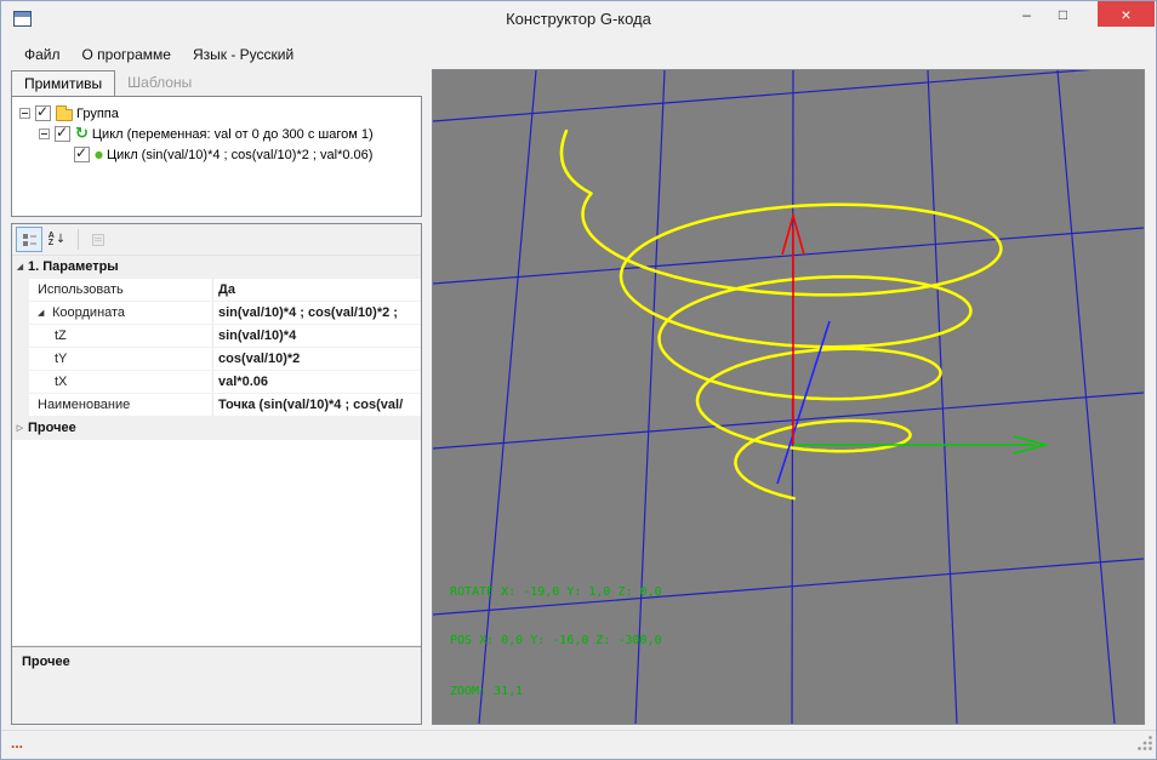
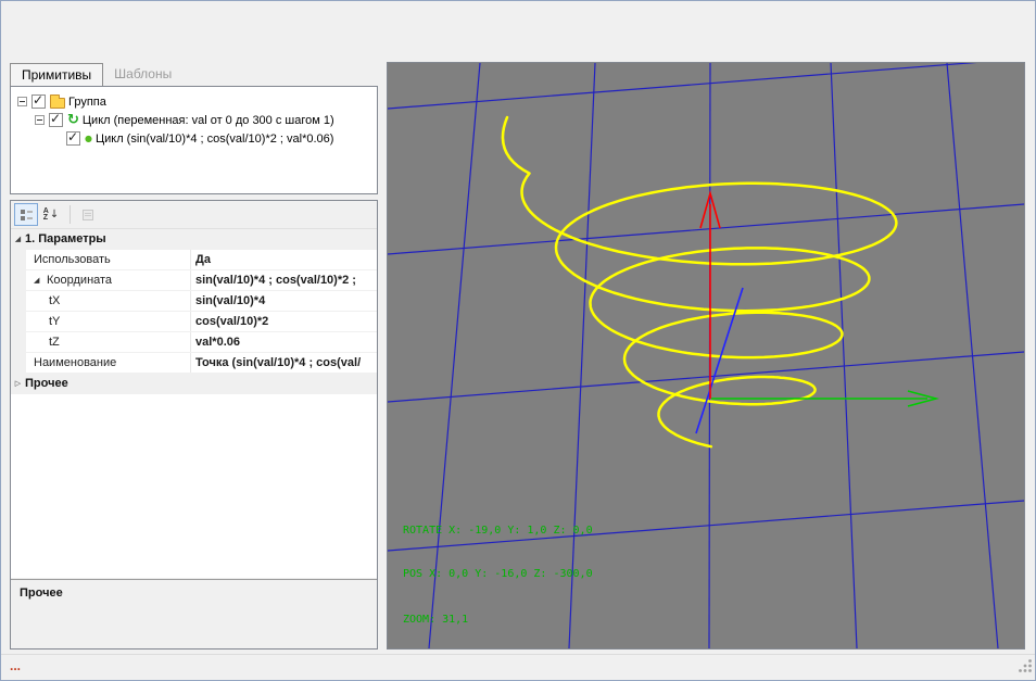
- Конструктор G-кода
- –
- □
- ×
- Файл
- О программе
- Язык - Русский
  Примитивы
  Шаблоны
  ✓
  Группа
  ✓
  ↻
  Цикл (переменная: val от 0 до 300 с шагом 1)
  ✓
  ●
  Цикл (sin(val/10)*4 ; cos(val/10)*2 ; val*0.06)
  ↓
  ◢
  1. Параметры
  Использовать
  Да
  ◢
  Координата
  sin(val/10)*4 ; cos(val/10)*2 ;
- tZ
+ tX
  sin(val/10)*4
  tY
  cos(val/10)*2
- tX
+ tZ
  val*0.06
  Наименование
  Точка (sin(val/10)*4 ; cos(val/
  ▷
  Прочее
  Прочее
  ROTATE X: -19,0 Y: 1,0 Z: 0,0
  POS X: 0,0 Y: -16,0 Z: -300,0
  ZOOM: 31,1
  ...
